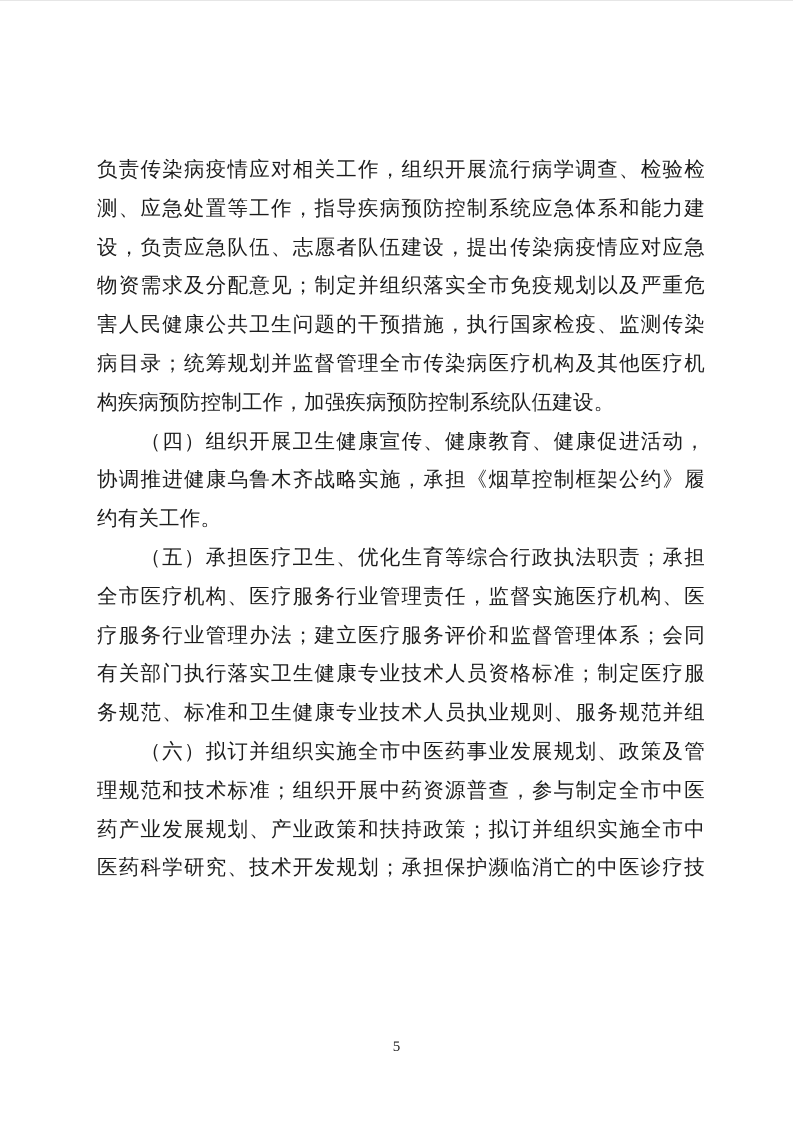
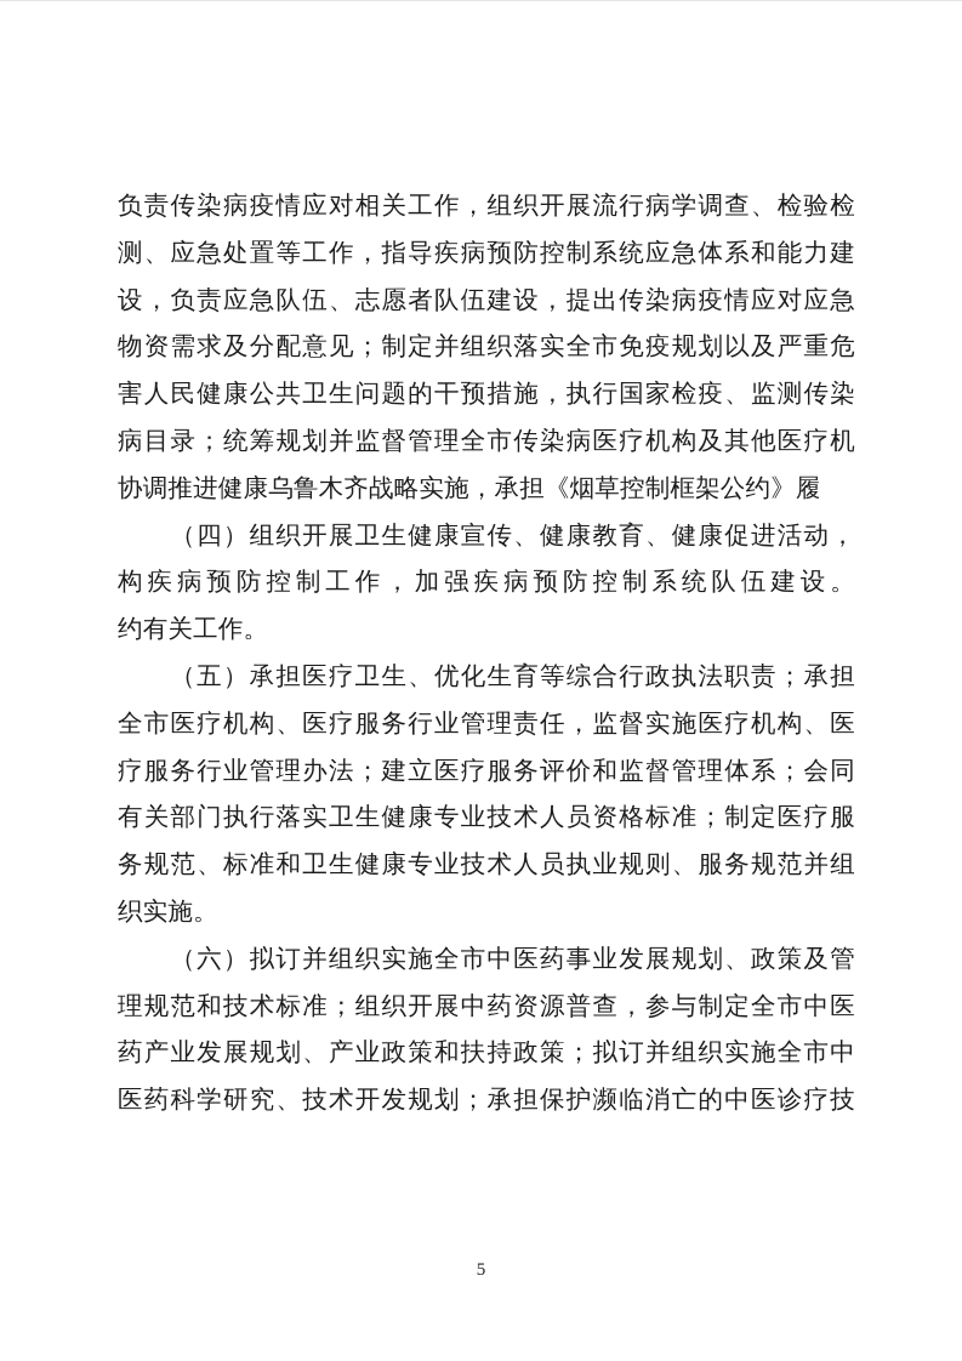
  负责传染病疫情应对相关工作，组织开展流行病学调查、检验检
  测、应急处置等工作，指导疾病预防控制系统应急体系和能力建
  设，负责应急队伍、志愿者队伍建设，提出传染病疫情应对应急
  物资需求及分配意见；制定并组织落实全市免疫规划以及严重危
  害人民健康公共卫生问题的干预措施，执行国家检疫、监测传染
  病目录；统筹规划并监督管理全市传染病医疗机构及其他医疗机
- 构疾病预防控制工作，加强疾病预防控制系统队伍建设。
+ 协调推进健康乌鲁木齐战略实施，承担《烟草控制框架公约》履
  （四）组织开展卫生健康宣传、健康教育、健康促进活动，
- 协调推进健康乌鲁木齐战略实施，承担《烟草控制框架公约》履
+ 构疾病预防控制工作，加强疾病预防控制系统队伍建设。
  约有关工作。
  （五）承担医疗卫生、优化生育等综合行政执法职责；承担
  全市医疗机构、医疗服务行业管理责任，监督实施医疗机构、医
  疗服务行业管理办法；建立医疗服务评价和监督管理体系；会同
  有关部门执行落实卫生健康专业技术人员资格标准；制定医疗服
  务规范、标准和卫生健康专业技术人员执业规则、服务规范并组
+ 织实施。
  （六）拟订并组织实施全市中医药事业发展规划、政策及管
  理规范和技术标准；组织开展中药资源普查，参与制定全市中医
  药产业发展规划、产业政策和扶持政策；拟订并组织实施全市中
  医药科学研究、技术开发规划；承担保护濒临消亡的中医诊疗技
  5
